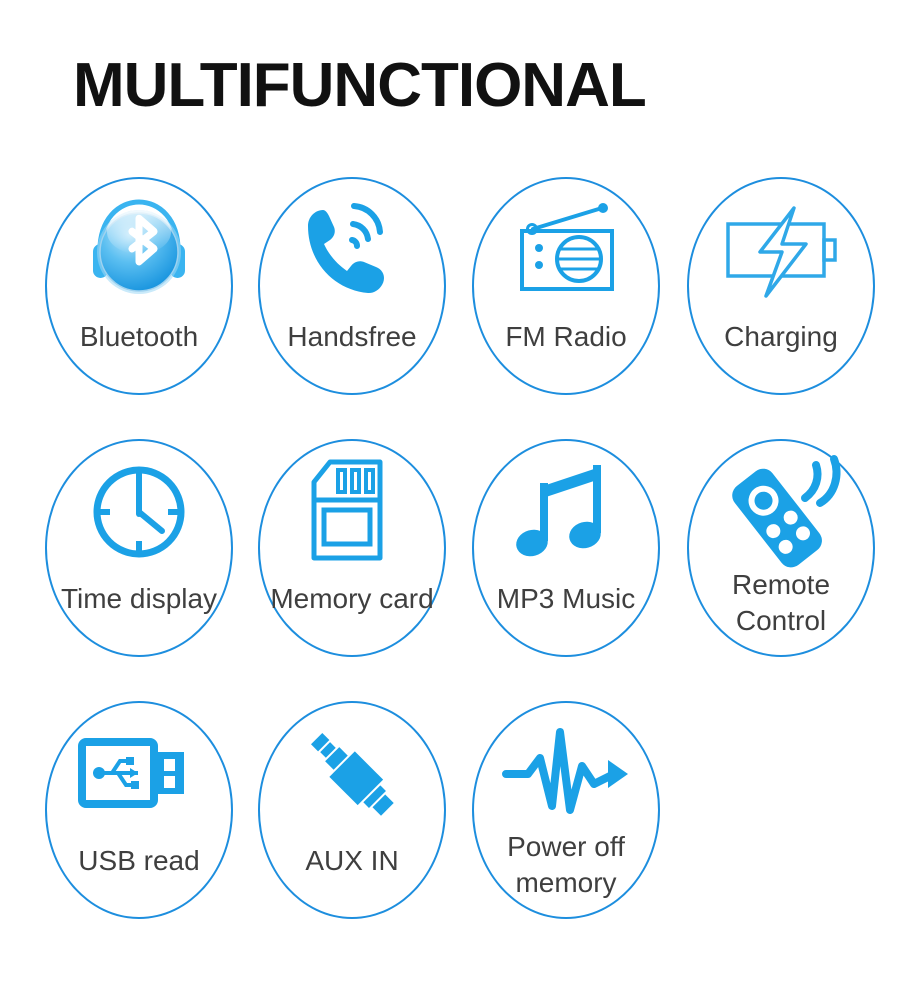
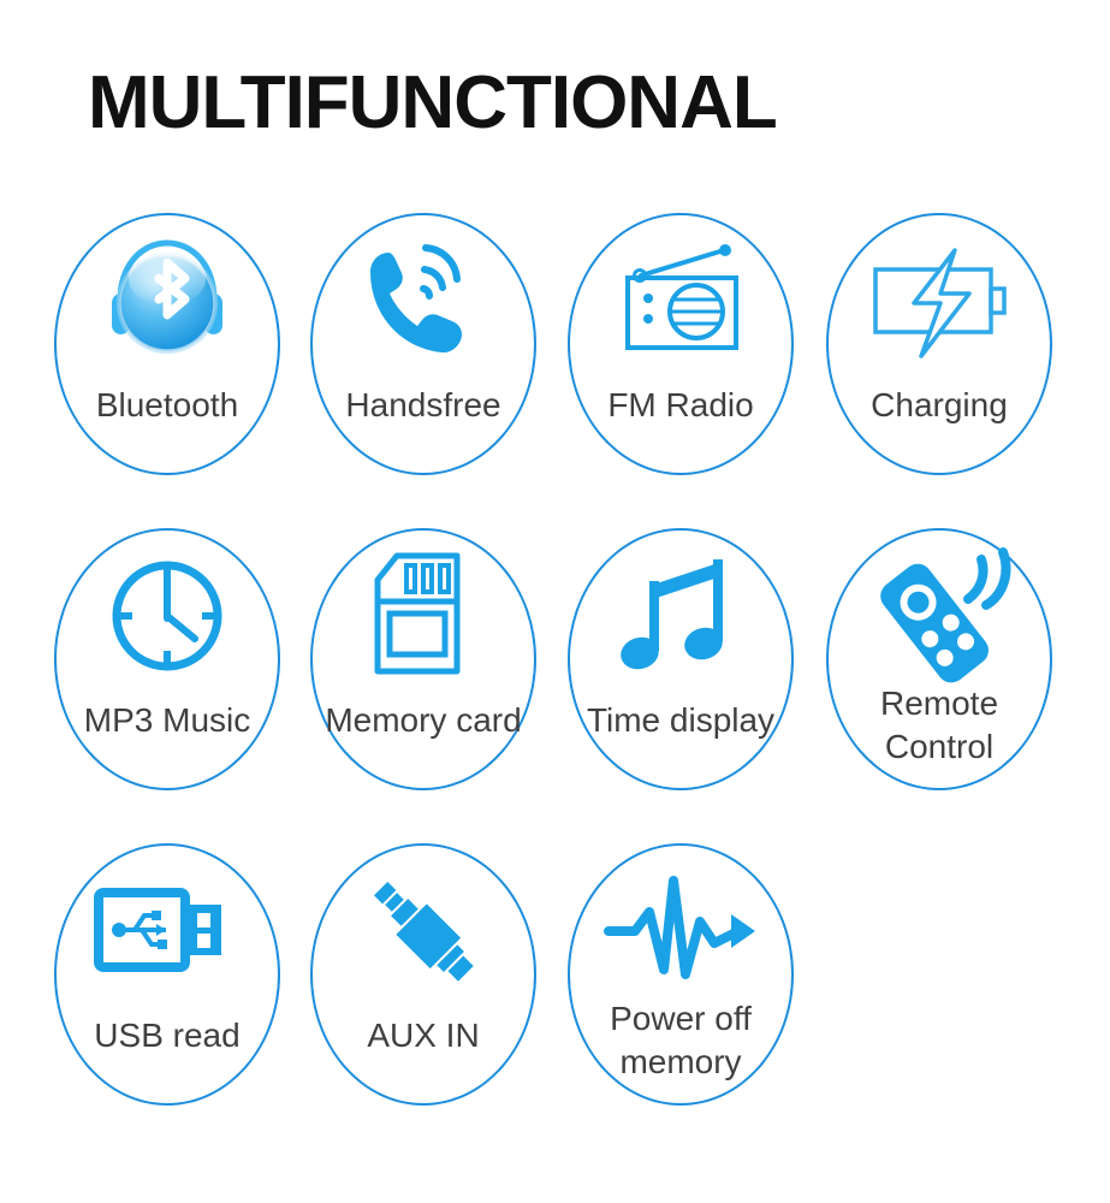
  MULTIFUNCTIONAL
  Bluetooth
  Handsfree
  FM Radio
  Charging
- Time display
+ MP3 Music
  Memory card
- MP3 Music
+ Time display
  Remote
  Control
  USB read
  AUX IN
  Power off
  memory
